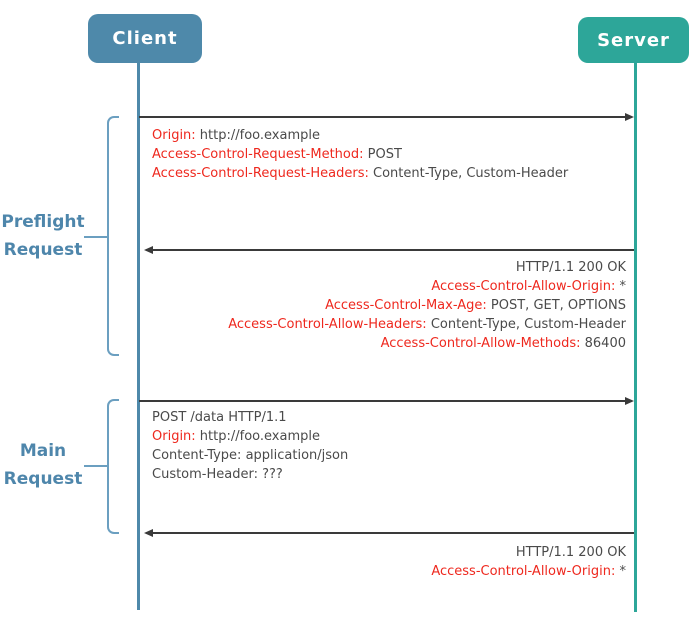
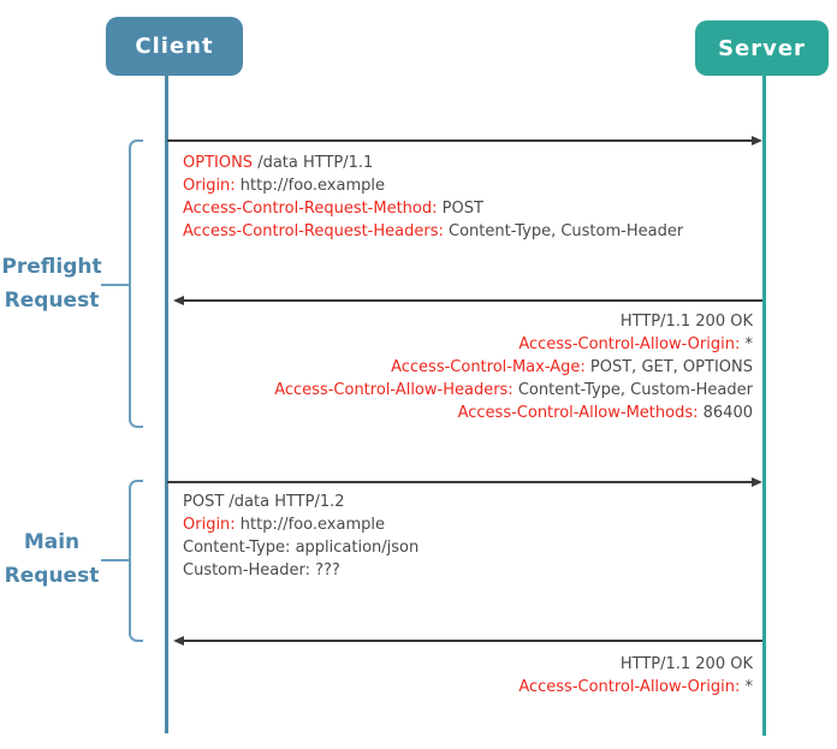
  Client
  Server
+ OPTIONS /data HTTP/1.1
  Origin: http://foo.example
  Access-Control-Request-Method: POST
  Access-Control-Request-Headers: Content-Type, Custom-Header
  HTTP/1.1 200 OK
  Access-Control-Allow-Origin: *
  Access-Control-Max-Age: POST, GET, OPTIONS
  Access-Control-Allow-Headers: Content-Type, Custom-Header
  Access-Control-Allow-Methods: 86400
- POST /data HTTP/1.1
+ POST /data HTTP/1.2
  Origin: http://foo.example
  Content-Type: application/json
  Custom-Header: ???
  HTTP/1.1 200 OK
  Access-Control-Allow-Origin: *
  Preflight
  Request
  Main
  Request
